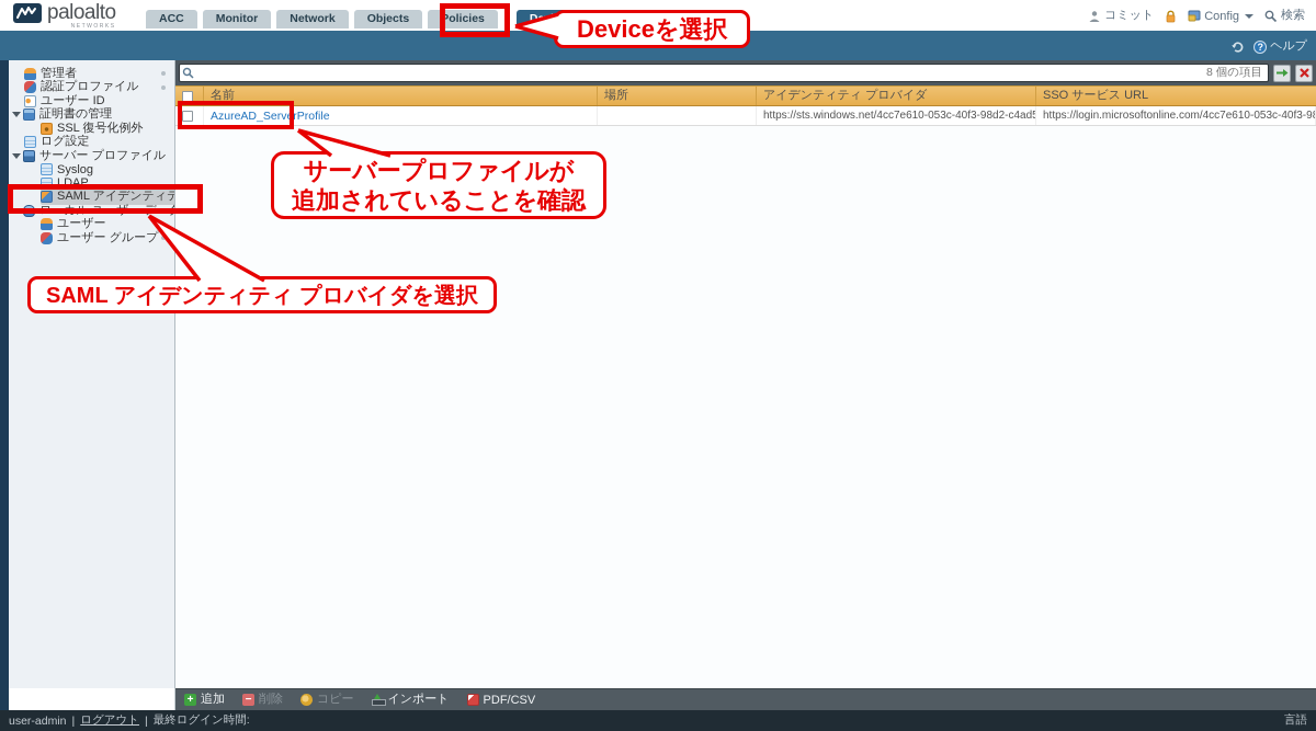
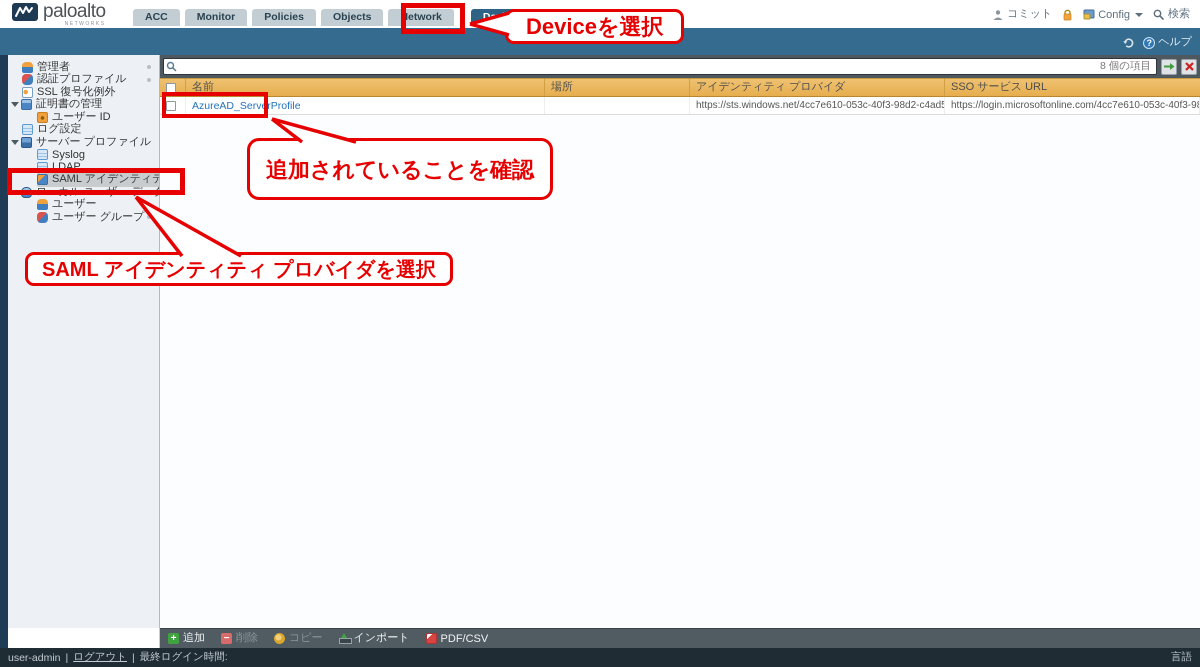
  paloalto
  ACC
  Monitor
- Network
+ Policies
  Objects
- Policies
+ Network
  コミット
  Config
  検索
  ヘルプ
  管理者
  認証プロファイル
- ユーザー ID
+ SSL 復号化例外
  証明書の管理
- SSL 復号化例外
+ ユーザー ID
  ログ設定
  サーバー プロファイル
  Syslog
  LDAP
  ローカル ユーザー デー
  ユーザー
  ユーザー グループ
  8 個の項目
  名前
  場所
  アイデンティティ プロバイダ
  SSO サービス URL
  AzureAD_ServerProfile
  https://sts.windows.net/4cc7e610-053c-40f3-98d2-c4ad5
  https://login.microsoftonline.com/4cc7e610-053c-40f3-98
  追加
  削除
  コピー
  インポート
  PDF/CSV
  user-admin
  |
  ログアウト
  |
  最終ログイン時間:
  言語
  Deviceを選択
- サーバープロファイルが
  追加されていることを確認
  SAML アイデンティティ プロバイダを選択
